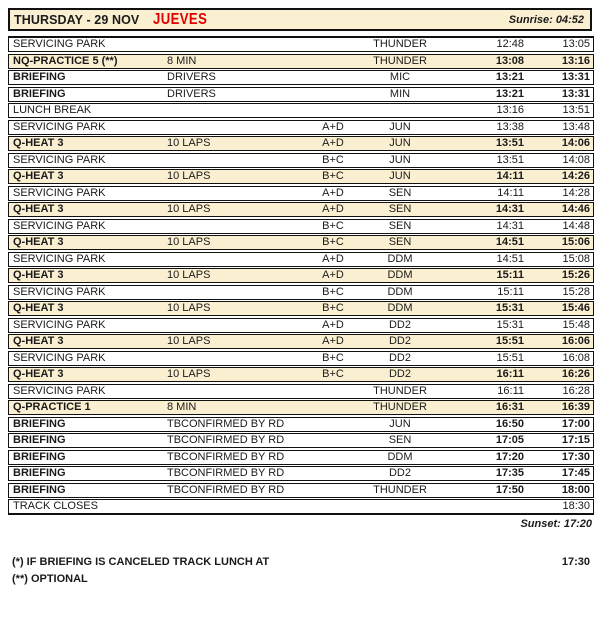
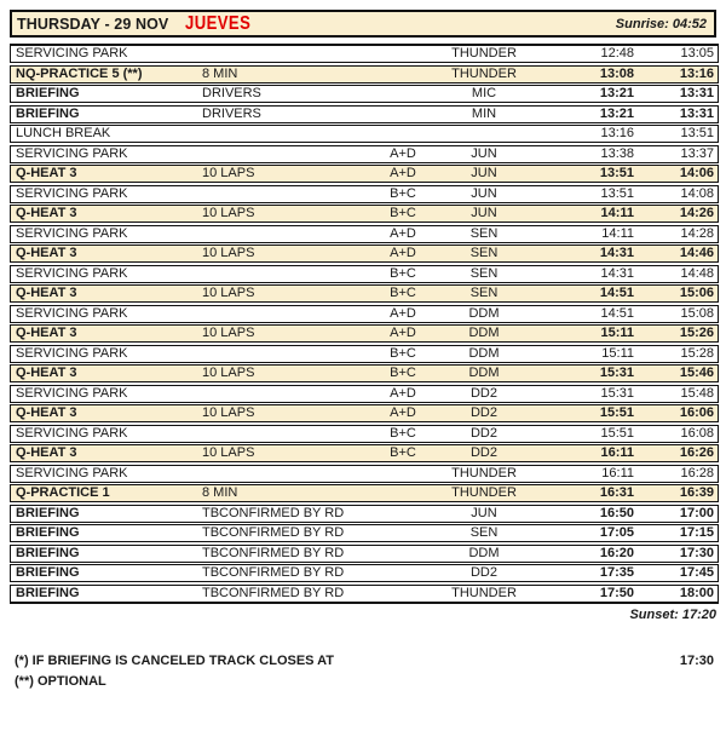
  THURSDAY - 29 NOV
  JUEVES
  Sunrise: 04:52
  SERVICING PARK
  THUNDER
  12:48
  13:05
  NQ-PRACTICE 5 (**)
  8 MIN
  THUNDER
  13:08
  13:16
  BRIEFING
  DRIVERS
  MIC
  13:21
  13:31
  BRIEFING
  DRIVERS
  MIN
  13:21
  13:31
  LUNCH BREAK
  13:16
  13:51
  SERVICING PARK
  A+D
  JUN
  13:38
- 13:48
+ 13:37
  Q-HEAT 3
  10 LAPS
  A+D
  JUN
  13:51
  14:06
  SERVICING PARK
  B+C
  JUN
  13:51
  14:08
  Q-HEAT 3
  10 LAPS
  B+C
  JUN
  14:11
  14:26
  SERVICING PARK
  A+D
  SEN
  14:11
  14:28
  Q-HEAT 3
  10 LAPS
  A+D
  SEN
  14:31
  14:46
  SERVICING PARK
  B+C
  SEN
  14:31
  14:48
  Q-HEAT 3
  10 LAPS
  B+C
  SEN
  14:51
  15:06
  SERVICING PARK
  A+D
  DDM
  14:51
  15:08
  Q-HEAT 3
  10 LAPS
  A+D
  DDM
  15:11
  15:26
  SERVICING PARK
  B+C
  DDM
  15:11
  15:28
  Q-HEAT 3
  10 LAPS
  B+C
  DDM
  15:31
  15:46
  SERVICING PARK
  A+D
  DD2
  15:31
  15:48
  Q-HEAT 3
  10 LAPS
  A+D
  DD2
  15:51
  16:06
  SERVICING PARK
  B+C
  DD2
  15:51
  16:08
  Q-HEAT 3
  10 LAPS
  B+C
  DD2
  16:11
  16:26
  SERVICING PARK
  THUNDER
  16:11
  16:28
  Q-PRACTICE 1
  8 MIN
  THUNDER
  16:31
  16:39
  BRIEFING
  TBCONFIRMED BY RD
  JUN
  16:50
  17:00
  BRIEFING
  TBCONFIRMED BY RD
  SEN
  17:05
  17:15
  BRIEFING
  TBCONFIRMED BY RD
  DDM
- 17:20
+ 16:20
  17:30
  BRIEFING
  TBCONFIRMED BY RD
  DD2
  17:35
  17:45
  BRIEFING
  TBCONFIRMED BY RD
  THUNDER
  17:50
  18:00
- TRACK CLOSES
- 18:30
  Sunset: 17:20
- (*) IF BRIEFING IS CANCELED TRACK LUNCH AT
+ (*) IF BRIEFING IS CANCELED TRACK CLOSES AT
  17:30
  (**) OPTIONAL
